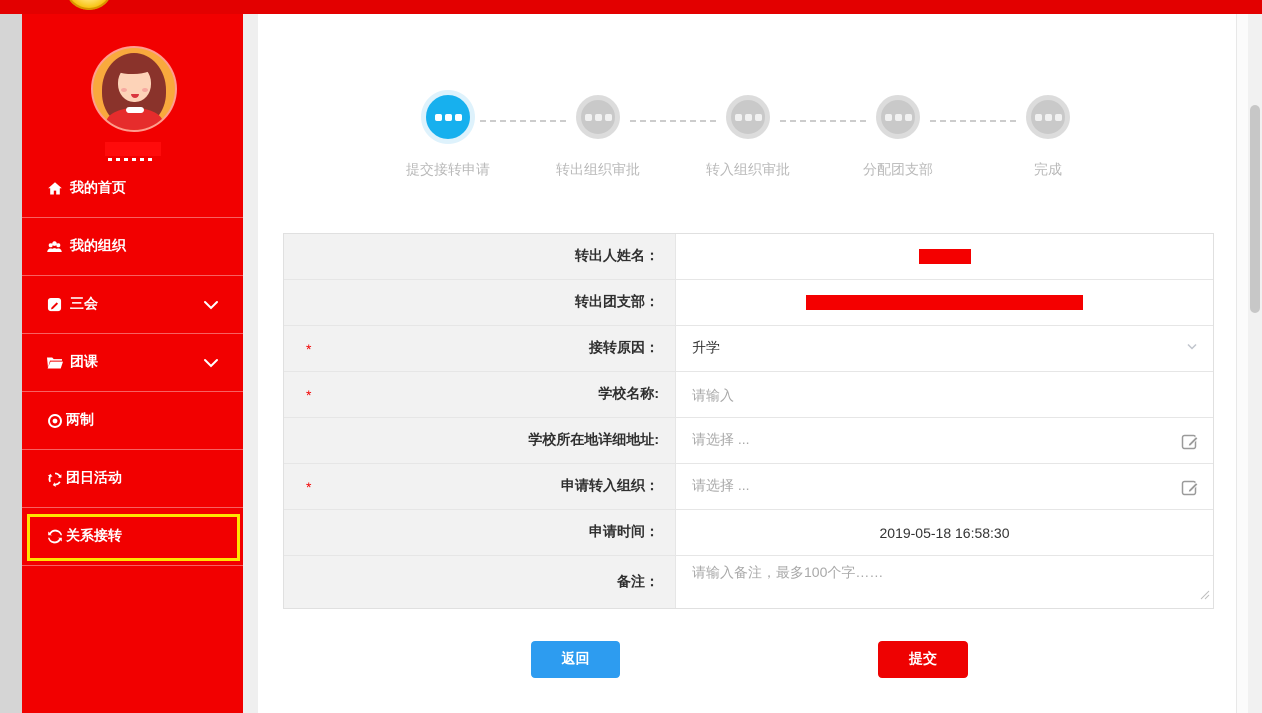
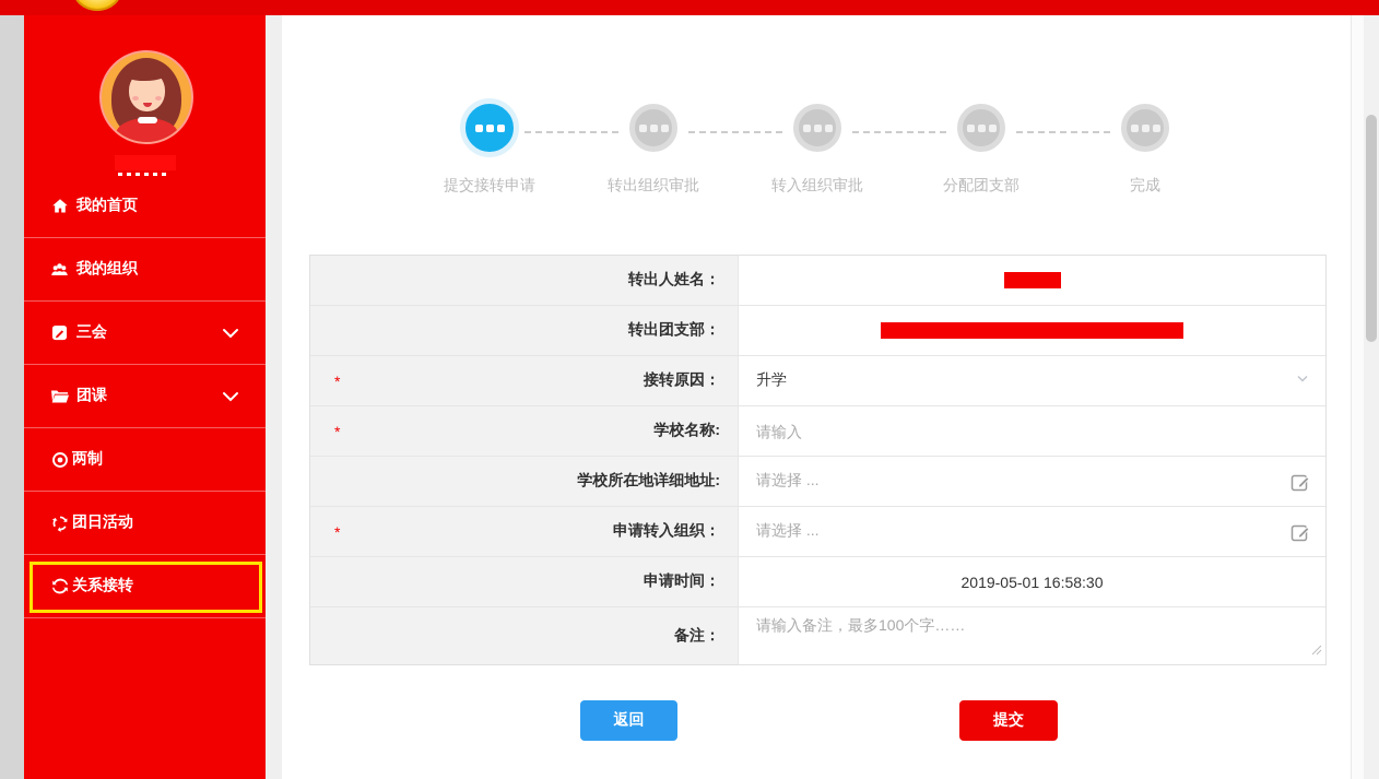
  我的首页
  我的组织
  三会
  团课
  两制
  团日活动
  关系接转
  提交接转申请
  转出组织审批
  转入组织审批
  分配团支部
  完成
  转出人姓名：
  转出团支部：
  *
  接转原因：
  升学
  *
  学校名称:
  请输入
  学校所在地详细地址:
  请选择 ...
  *
  申请转入组织：
  请选择 ...
  申请时间：
- 2019-05-18 16:58:30
+ 2019-05-01 16:58:30
  备注：
  请输入备注，最多100个字……
  返回
  提交
